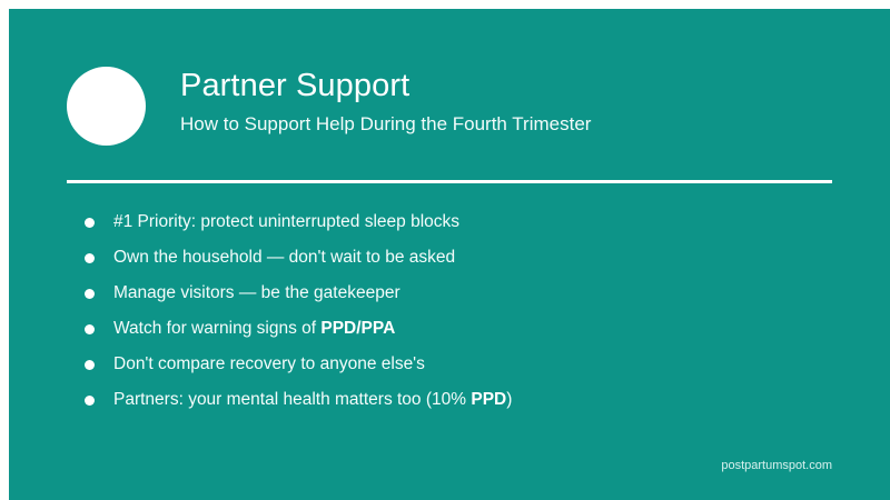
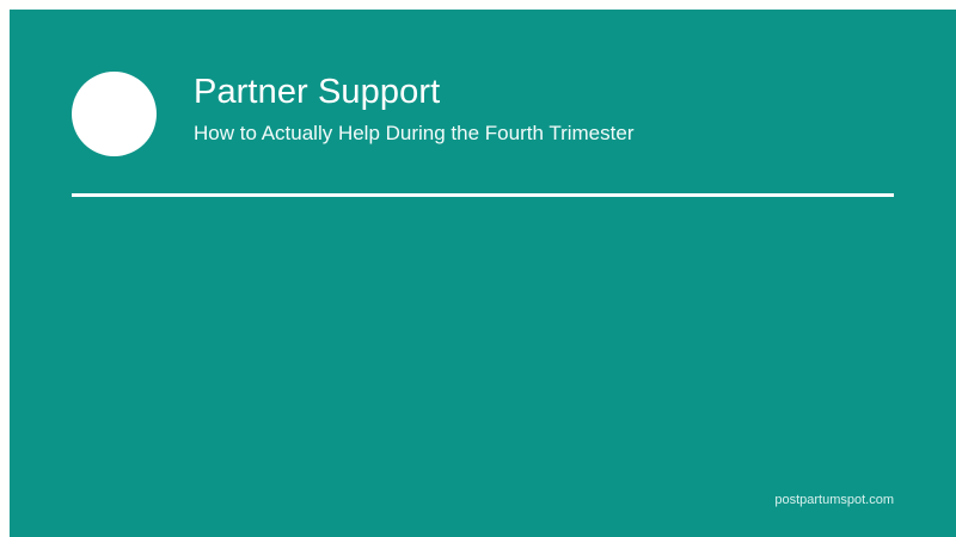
  Partner Support
- How to Support Help During the Fourth Trimester
+ How to Actually Help During the Fourth Trimester
- #1 Priority: protect uninterrupted sleep blocks
- Own the household — don't wait to be asked
- Manage visitors — be the gatekeeper
- Watch for warning signs of PPD/PPA
- Don't compare recovery to anyone else's
- Partners: your mental health matters too (10% PPD)
  postpartumspot.com
